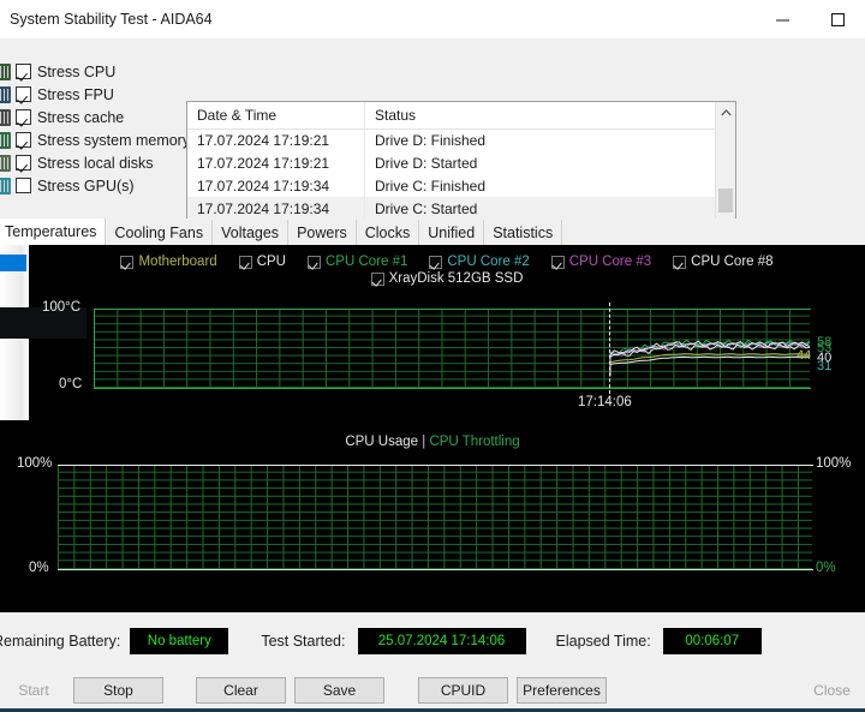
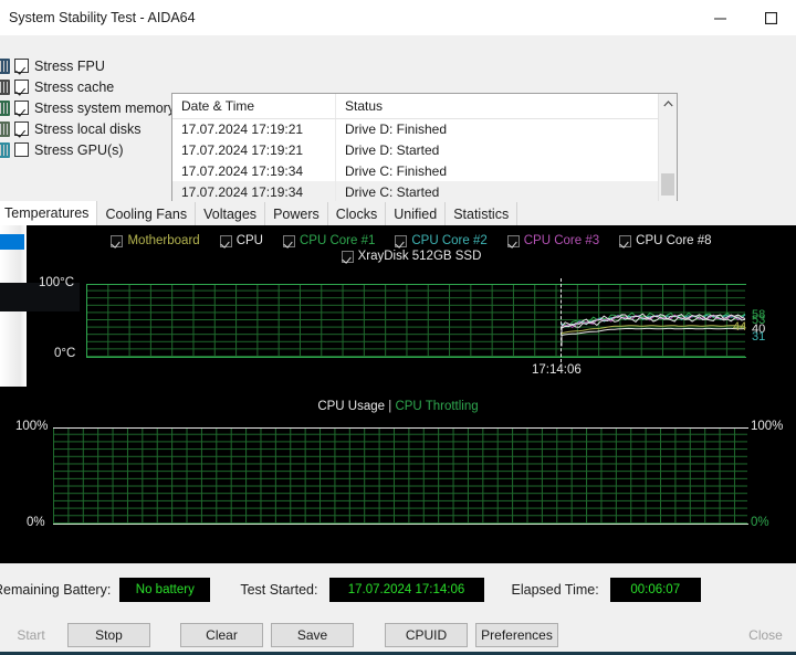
  System Stability Test - AIDA64
- Stress CPU
  Stress FPU
  Stress cache
  Stress system memor
  Stress local disks
  Stress GPU(s)
  Date & Time
  Status
  17.07.2024 17:19:21
  Drive D: Finished
  17.07.2024 17:19:21
  Drive D: Started
  17.07.2024 17:19:34
  Drive C: Finished
  17.07.2024 17:19:34
  Drive C: Started
  Temperatures
  Cooling Fans
  Voltages
  Powers
  Clocks
  Unified
  Statistics
  Motherboard
  CPU
  CPU Core #1
  CPU Core #2
  CPU Core #3
  CPU Core #8
  XrayDisk 512GB SSD
  100°C
  0°C
  17:14:06
  58
  53
  44
  40
  31
  CPU Usage | CPU Throttling
  100%
  0%
  100%
  0%
  emaining Battery:
  No battery
  Test Started:
- 25.07.2024 17:14:06
+ 17.07.2024 17:14:06
  Elapsed Time:
  00:06:07
  Start
  Stop
  Clear
  Save
  CPUID
  Preferences
  Close
